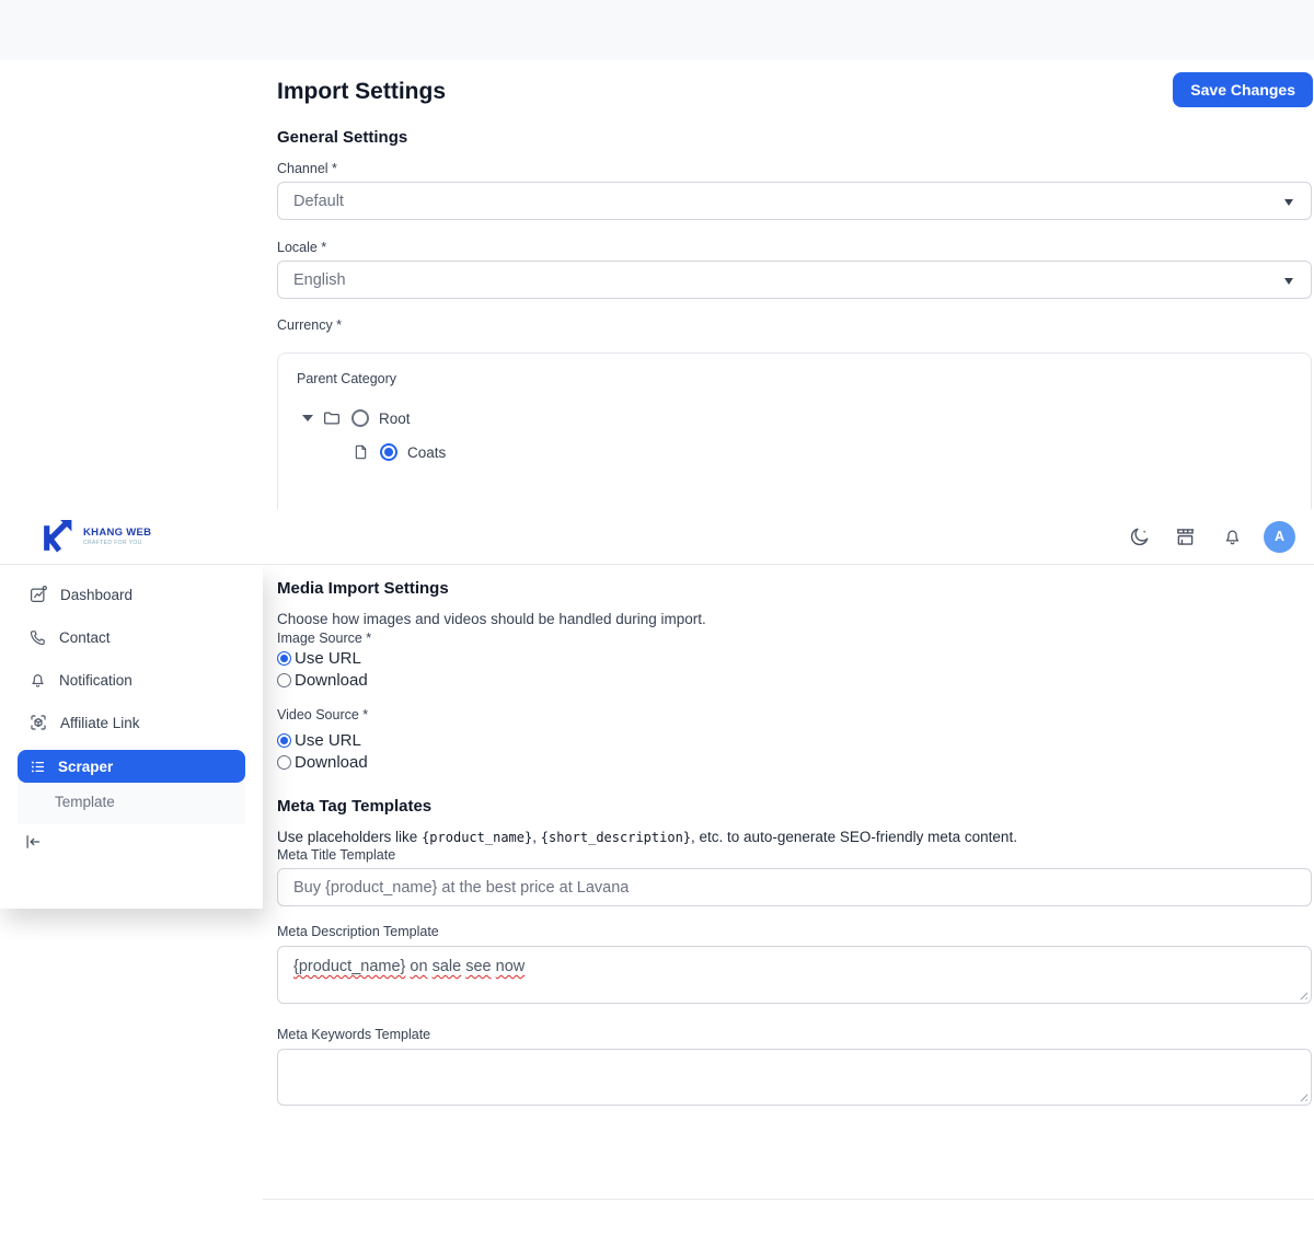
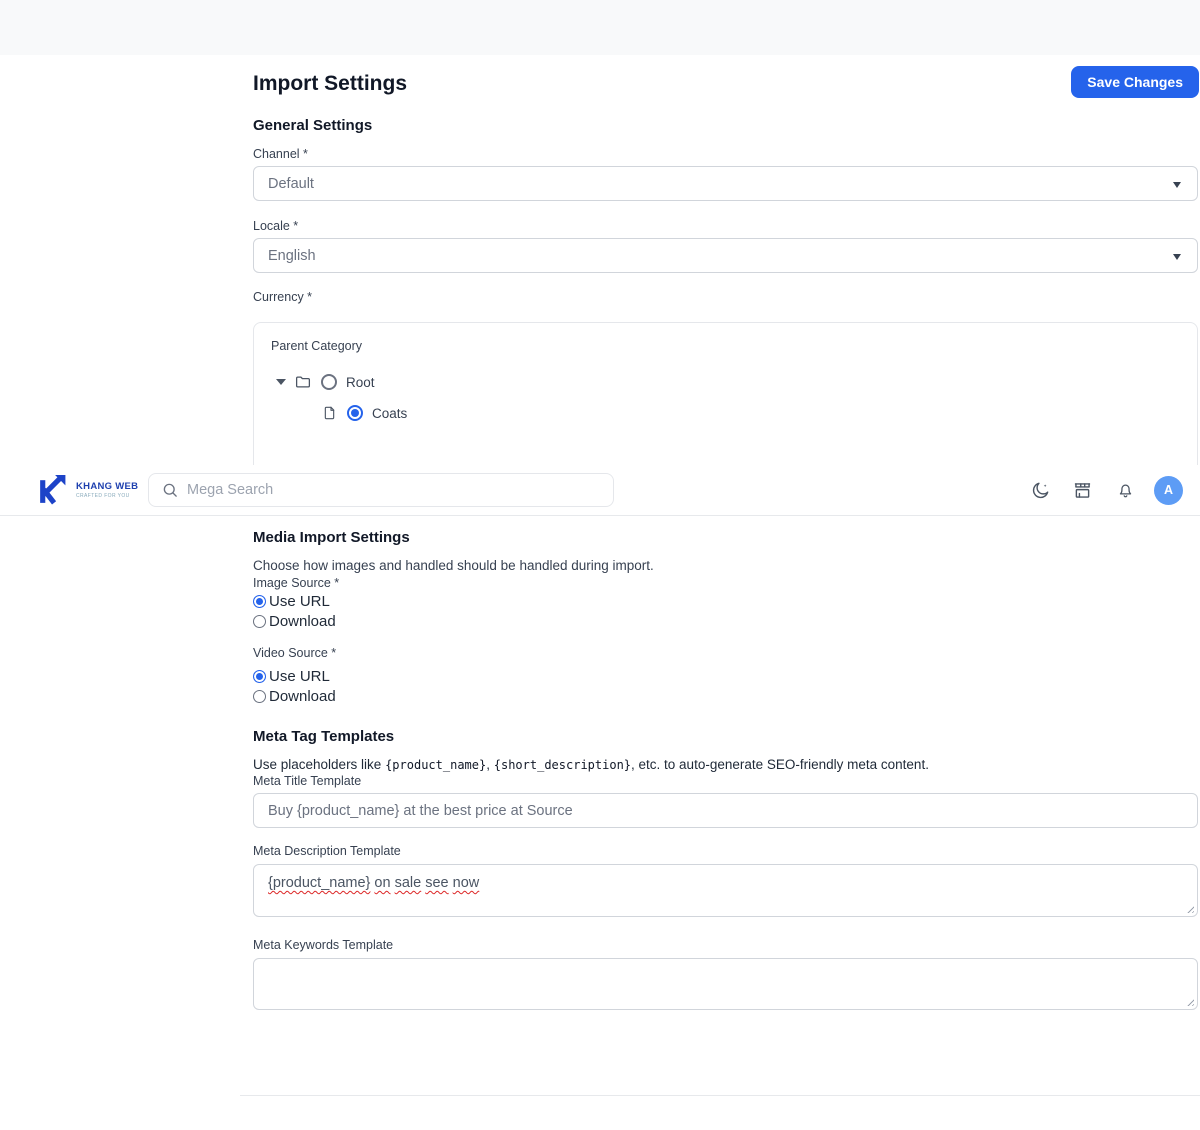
  Import Settings
  General Settings
  Channel *
  Default
  Locale *
  English
  Currency *
  Parent Category
  Root
  Coats
  Media Import Settings
- Choose how images and videos should be handled during import.
+ Choose how images and handled should be handled during import.
  Image Source *
  Use URL
  Download
  Video Source *
  Use URL
  Download
  Meta Tag Templates
  Use placeholders like {product_name}, {short_description}, etc. to auto-generate SEO-friendly meta content.
  Meta Title Template
- Buy {product_name} at the best price at Lavana
+ Buy {product_name} at the best price at Source
  Meta Description Template
  {product_name} on sale see now
  Meta Keywords Template
  Save Changes
  KHANG WEB
+ Mega Search
  A
- Dashboard
- Contact
- Notification
- Affiliate Link
- Scraper
- Template
